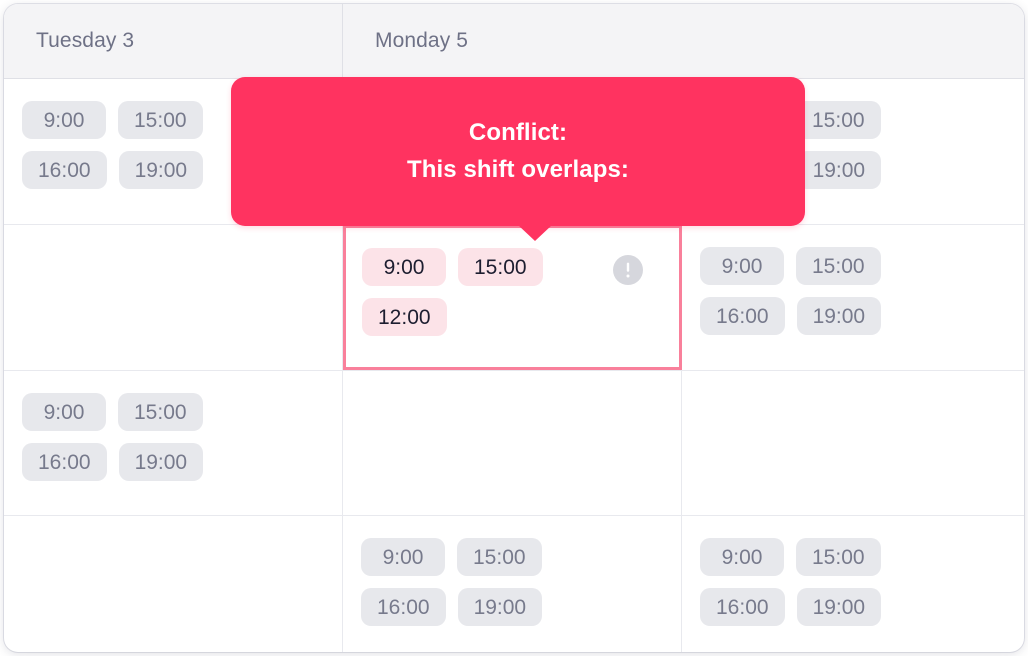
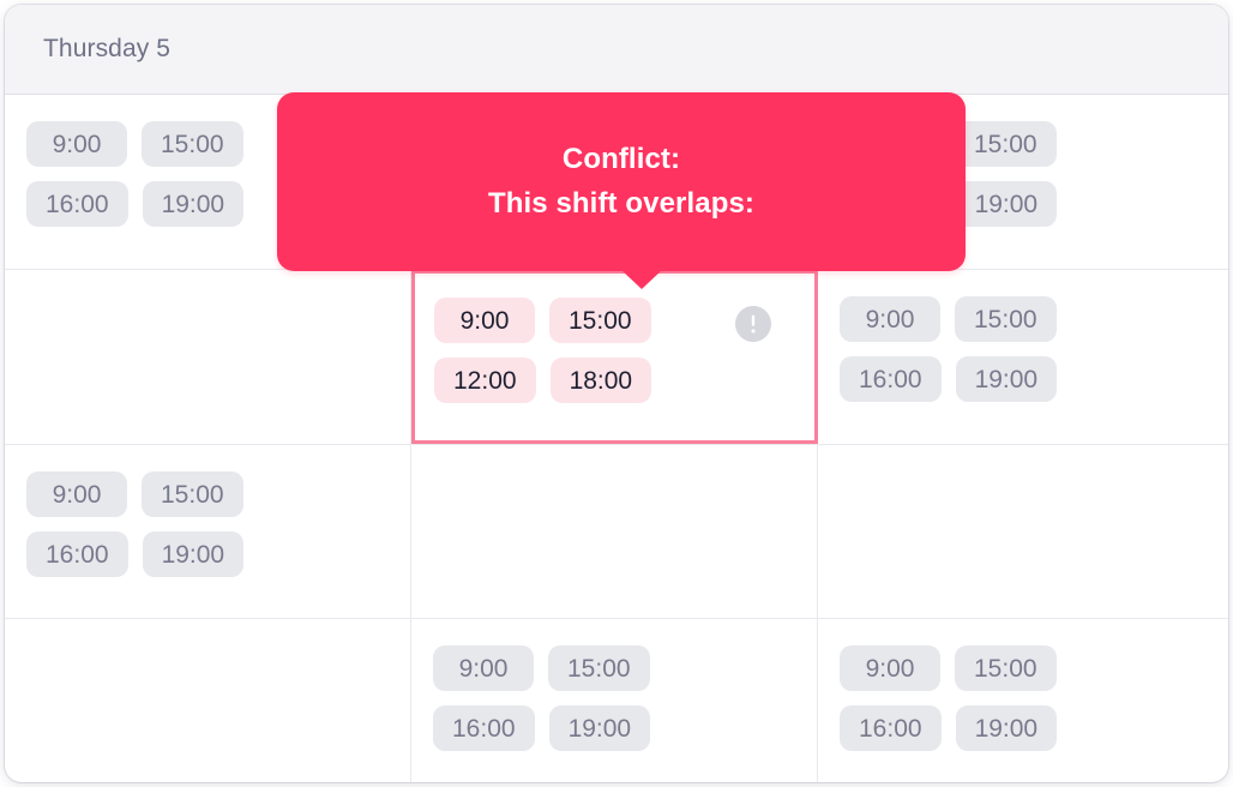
- Tuesday 3
- Monday 5
+ Thursday 5
  9:00
  15:00
  16:00
  19:00
  15:00
  19:00
  9:00
  15:00
  12:00
+ 18:00
  9:00
  15:00
  16:00
  19:00
  9:00
  15:00
  16:00
  19:00
  9:00
  15:00
  16:00
  19:00
  9:00
  15:00
  16:00
  19:00
  Conflict:
  This shift overlaps:
